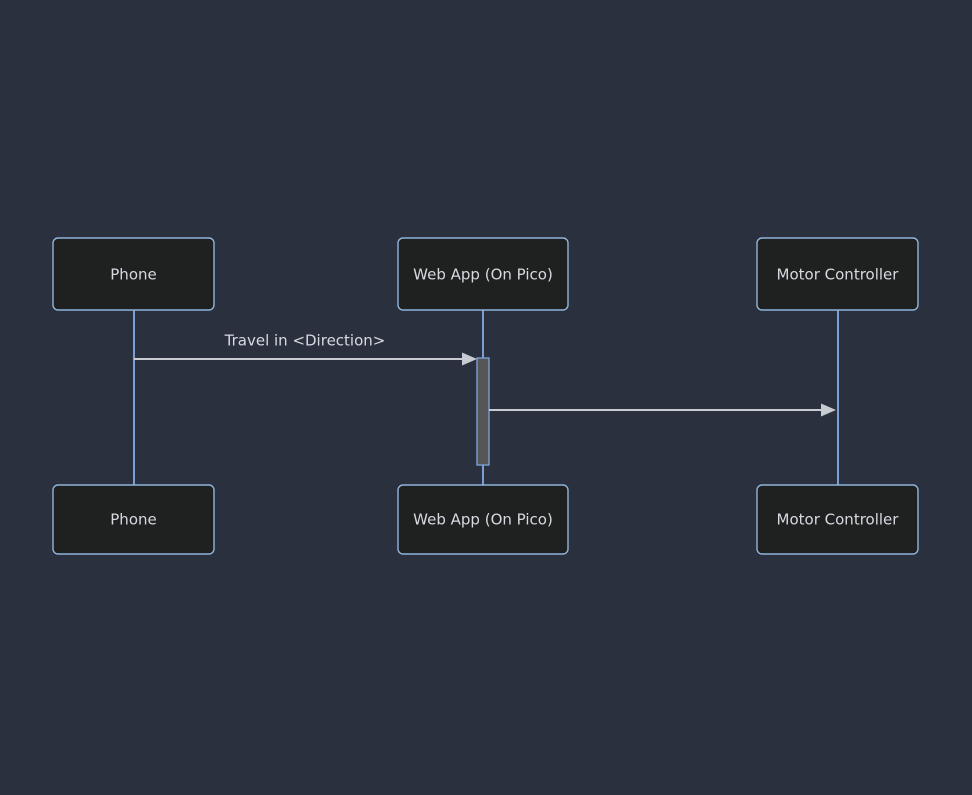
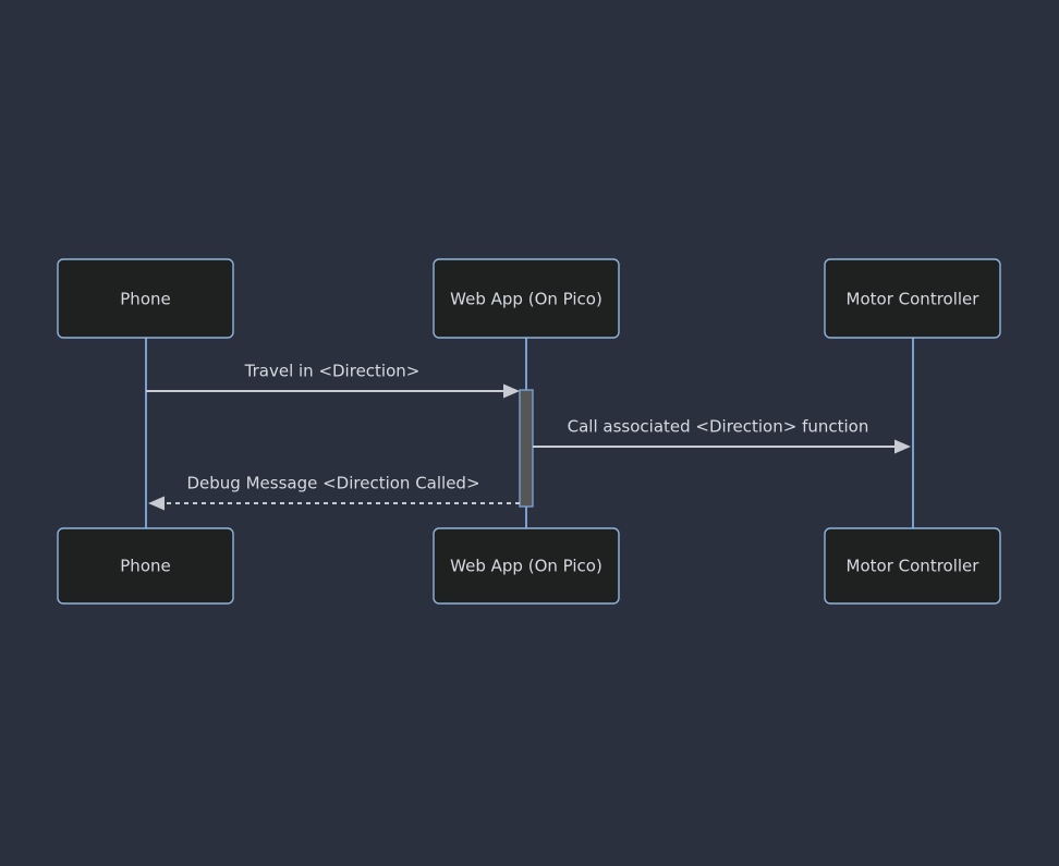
  Phone
  Web App (On Pico)
  Motor Controller
  Travel in <Direction>
+ Call associated <Direction> function
+ Debug Message <Direction Called>
  Phone
  Web App (On Pico)
  Motor Controller
